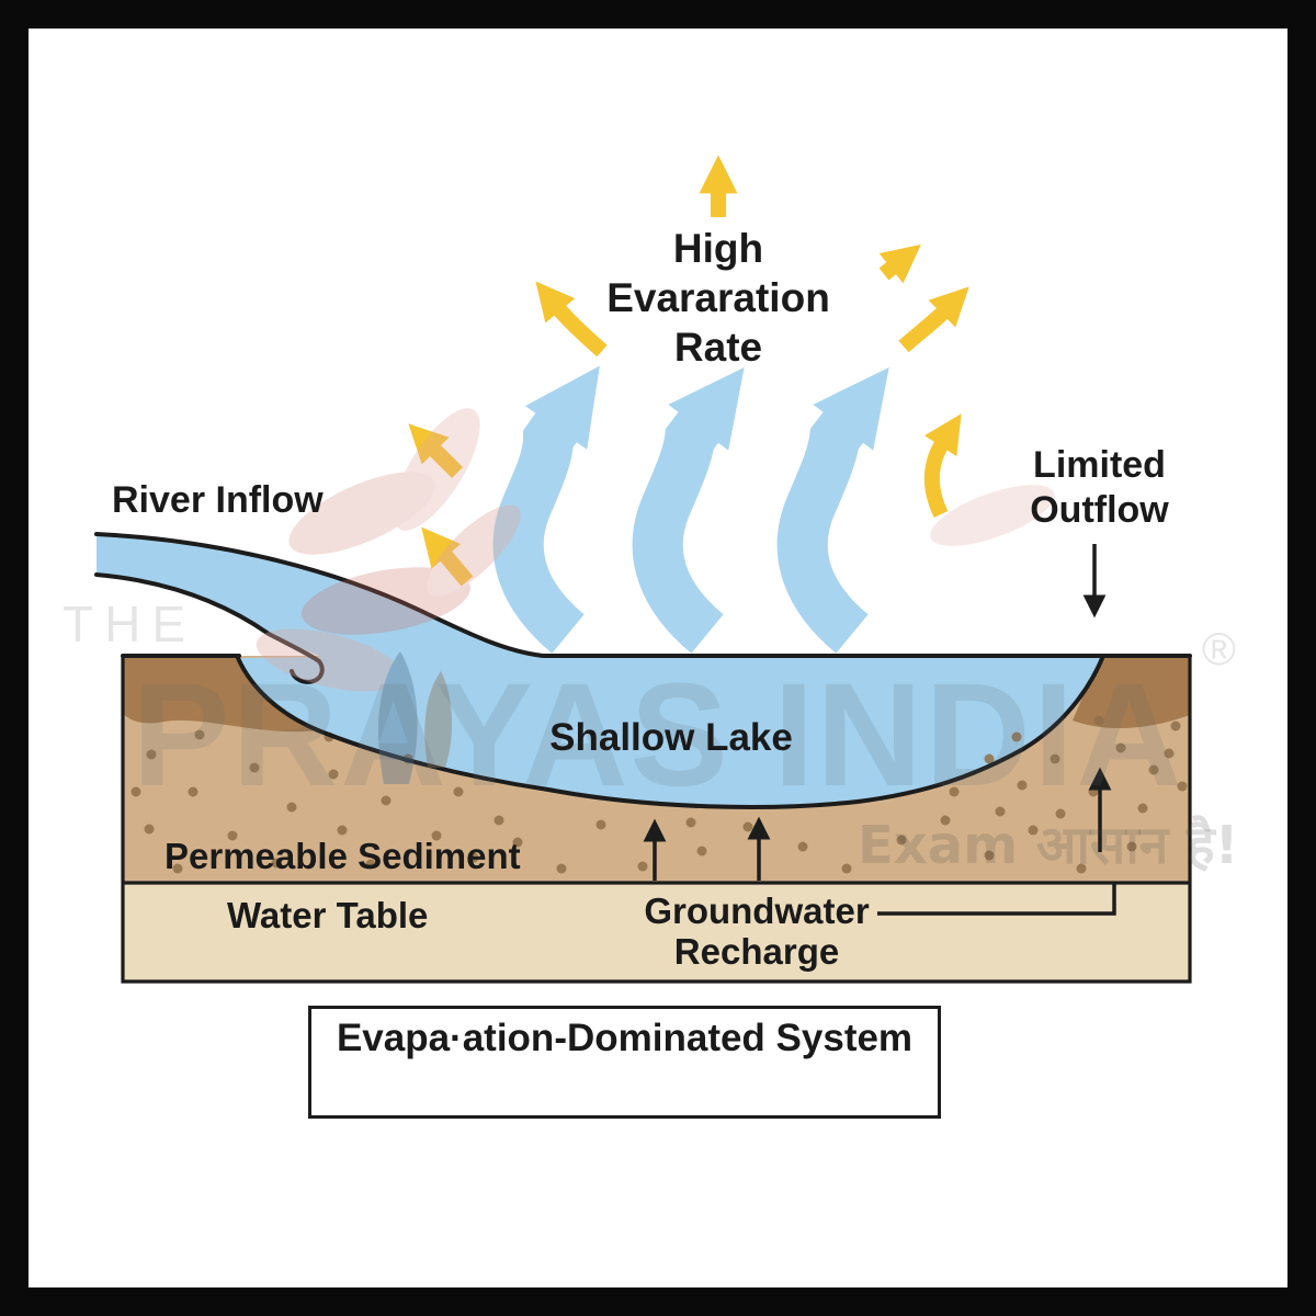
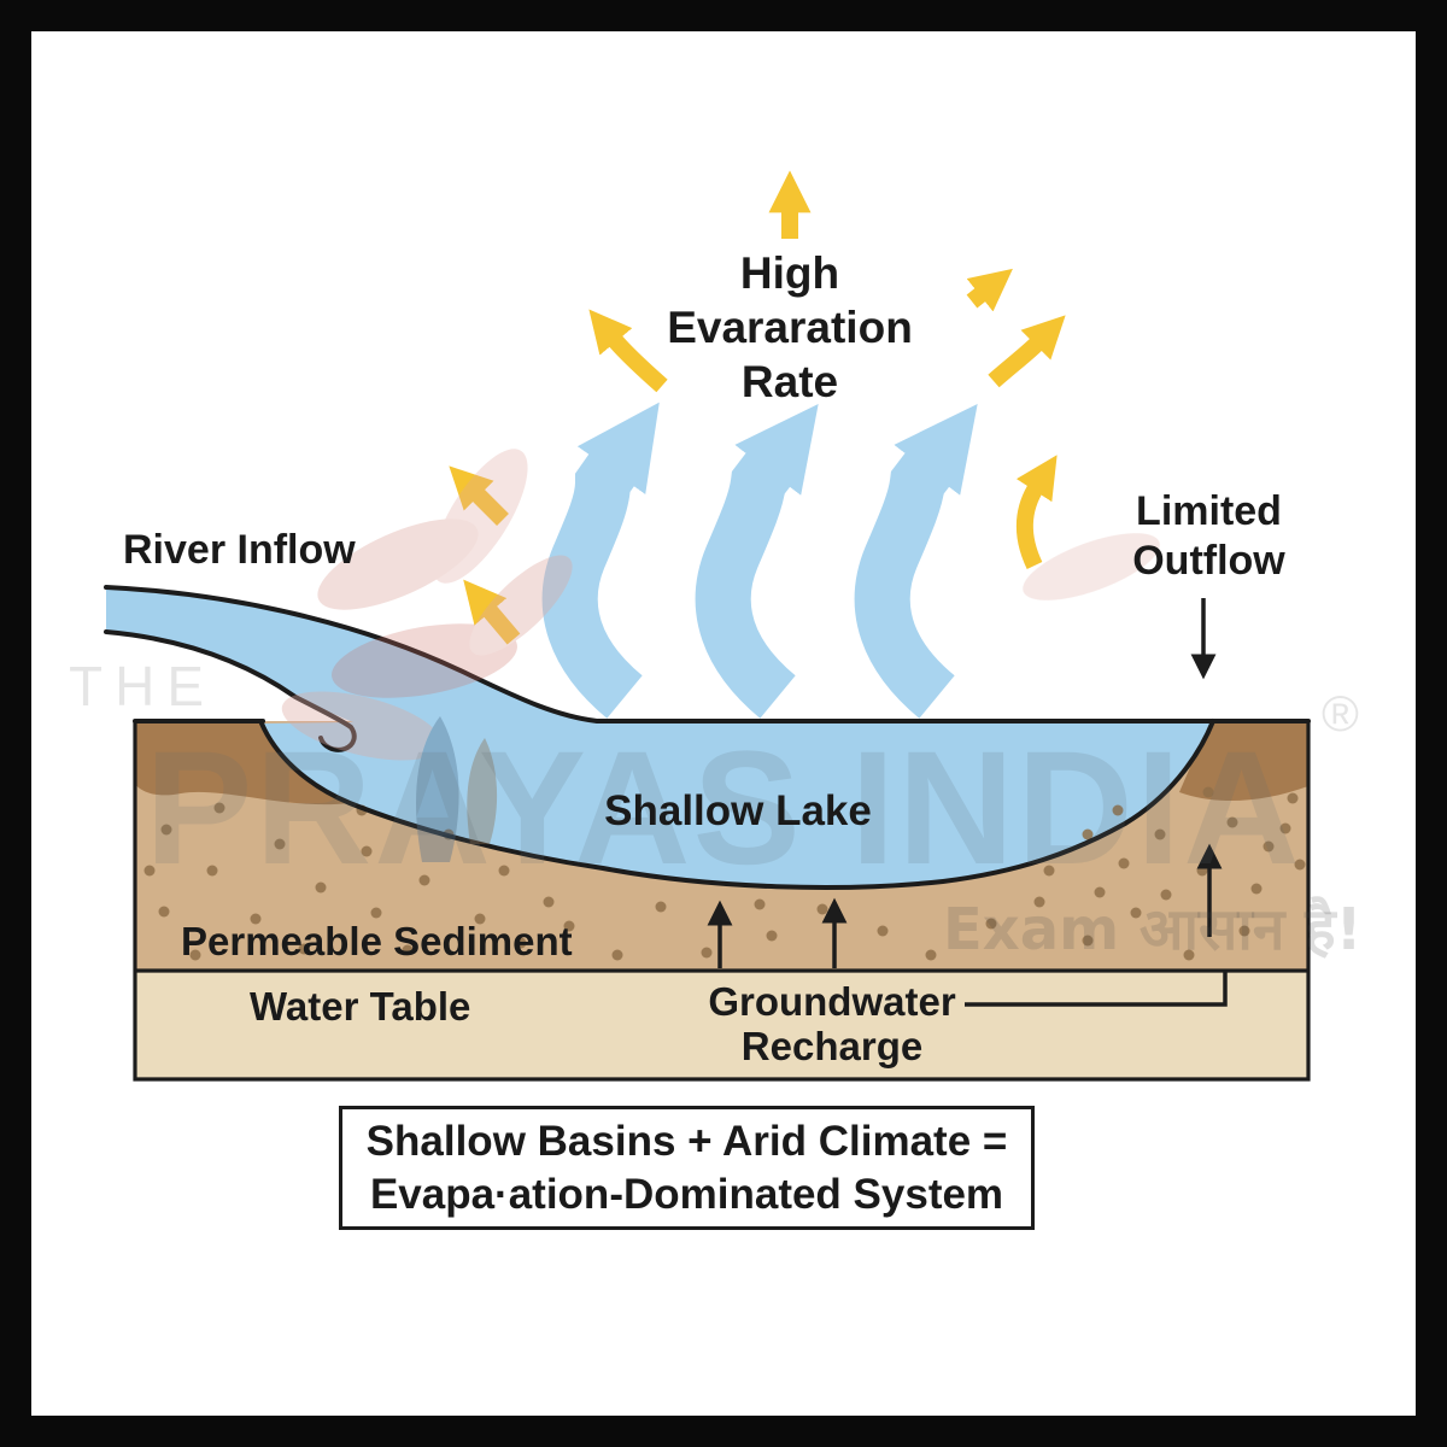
  THE
  PRAYAS INDIA
  ®
  Exam आसान है!
  High
  Evararation
  Rate
  River Inflow
  Limited
  Outflow
  Shallow Lake
  Permeable Sediment
  Water Table
  Groundwater
  Recharge
+ Shallow Basins + Arid Climate =
  Evapa·ation-Dominated System
